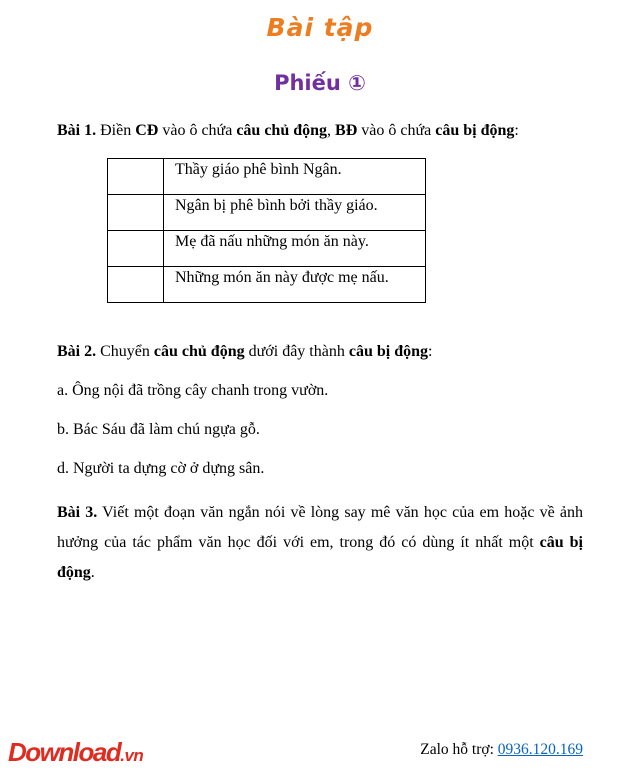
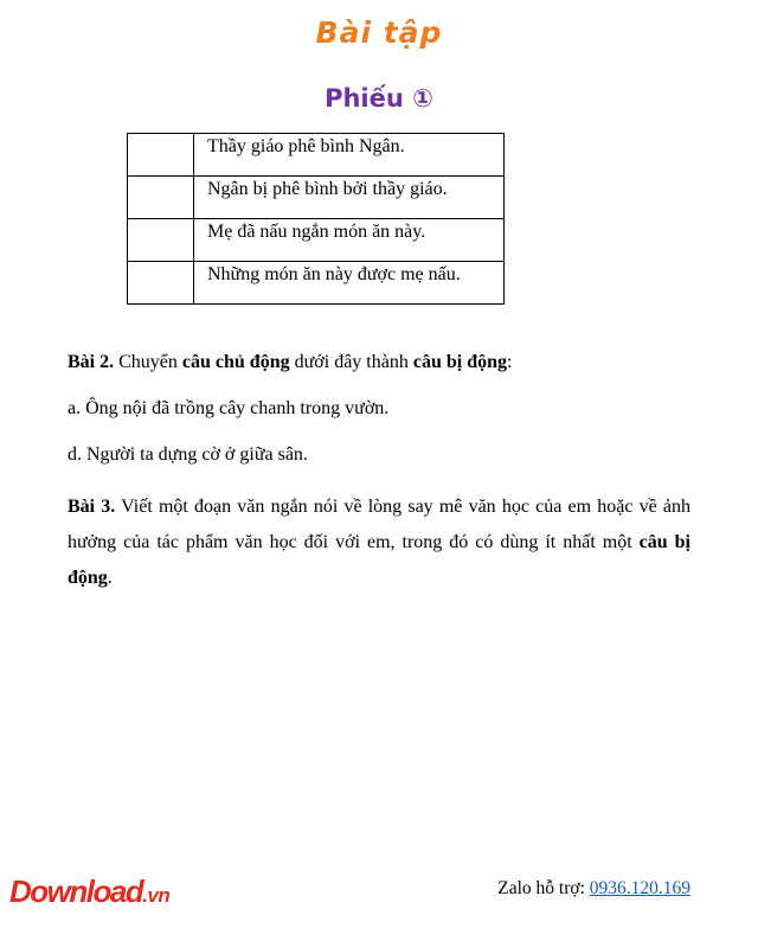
  Bài tập
  Phiếu ①
- Bài 1. Điền CĐ vào ô chứa câu chủ động, BĐ vào ô chứa câu bị động:
  	Thầy giáo phê bình Ngân.
  	Ngân bị phê bình bởi thầy giáo.
- 	Mẹ đã nấu những món ăn này.
+ 	Mẹ đã nấu ngắn món ăn này.
  	Những món ăn này được mẹ nấu.
  Bài 2. Chuyển câu chủ động dưới đây thành câu bị động:
  a. Ông nội đã trồng cây chanh trong vườn.
- b. Bác Sáu đã làm chú ngựa gỗ.
- d. Người ta dựng cờ ở dựng sân.
+ d. Người ta dựng cờ ở giữa sân.
  Bài 3. Viết một đoạn văn ngắn nói về lòng say mê văn học của em hoặc về ảnh hưởng của tác phẩm văn học đối với em, trong đó có dùng ít nhất một câu bị động.
  Download.vn
  Zalo hỗ trợ: 0936.120.169
